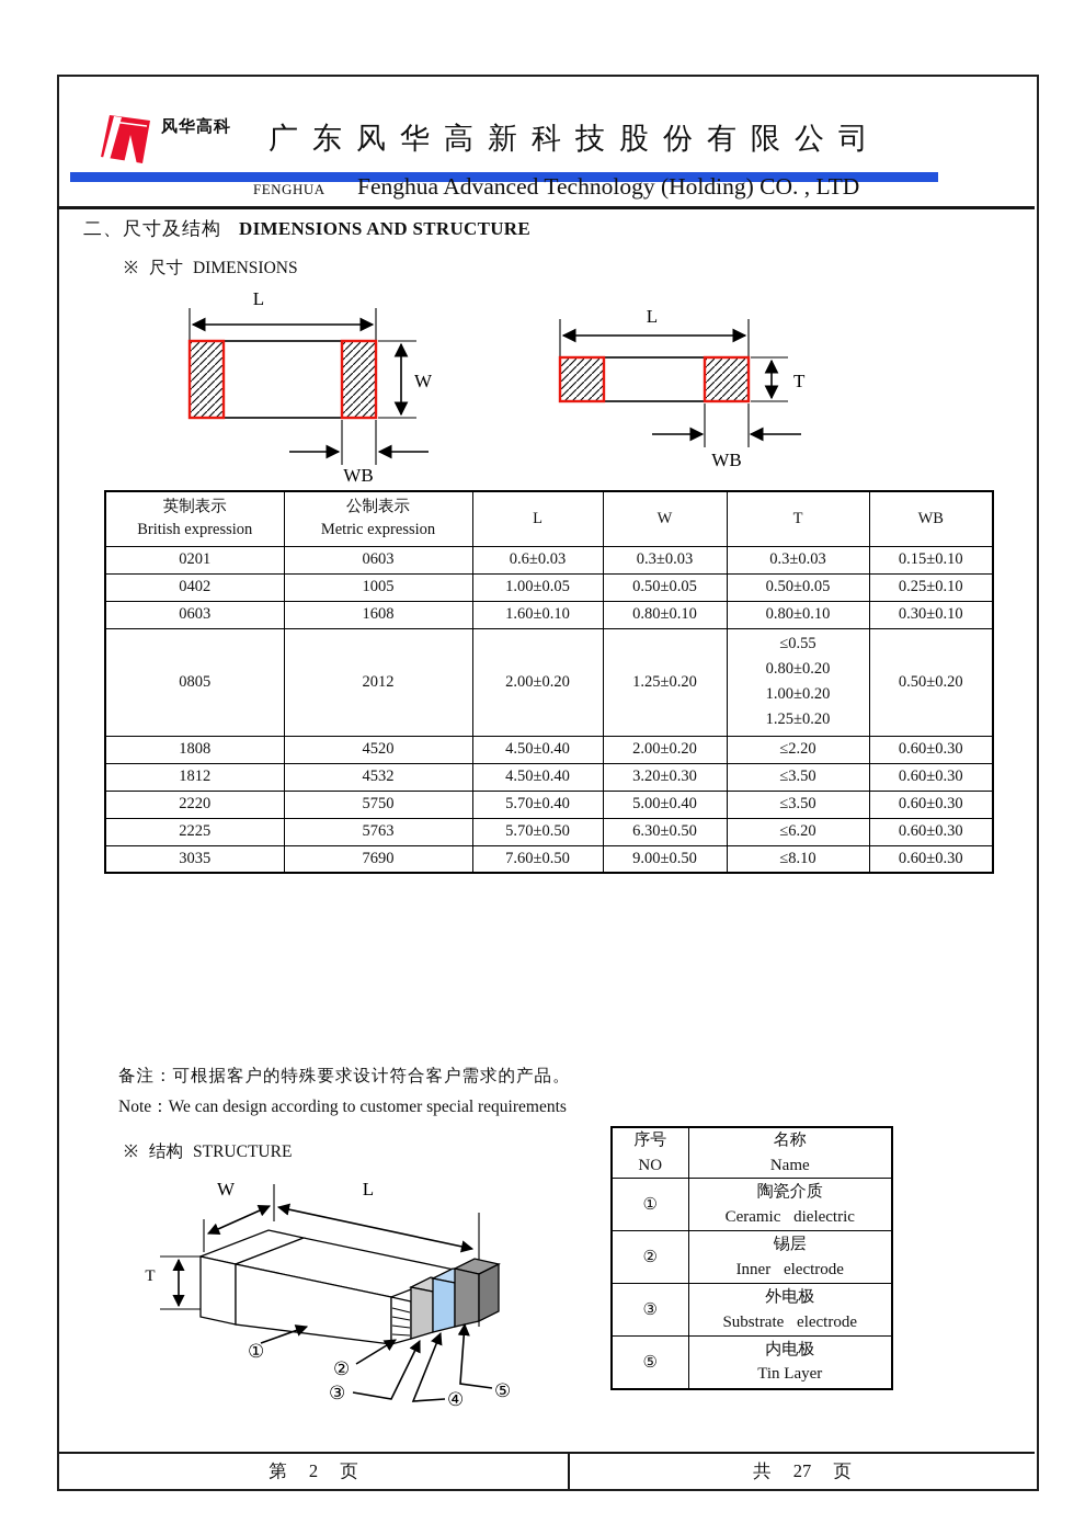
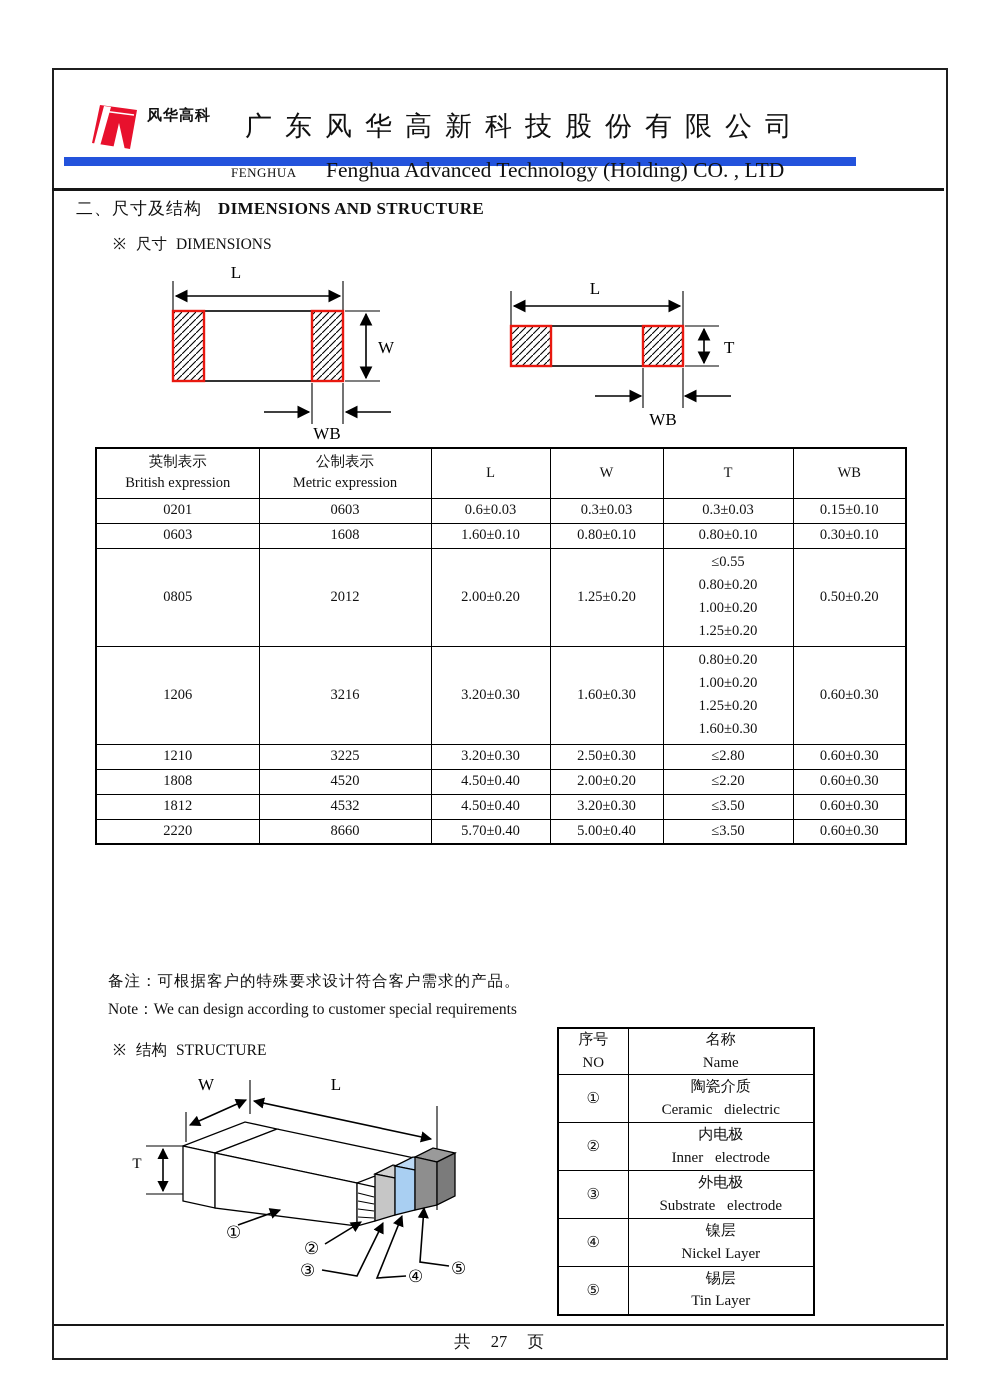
  风华高科
  广东风华高新科技股份有限公司
  FENGHUA
  Fenghua Advanced Technology (Holding) CO. , LTD
  二、尺寸及结构 DIMENSIONS AND STRUCTURE
  ※ 尺寸 DIMENSIONS
  L
  W
  WB
  L
  T
  WB
  英制表示 British expression	公制表示 Metric expression	L	W	T	WB
  0201	0603	0.6±0.03	0.3±0.03	0.3±0.03	0.15±0.10
- 0402	1005	1.00±0.05	0.50±0.05	0.50±0.05	0.25±0.10
  0603	1608	1.60±0.10	0.80±0.10	0.80±0.10	0.30±0.10
  0805	2012	2.00±0.20	1.25±0.20	≤0.55 0.80±0.20 1.00±0.20 1.25±0.20	0.50±0.20
+ 1206	3216	3.20±0.30	1.60±0.30	0.80±0.20 1.00±0.20 1.25±0.20 1.60±0.30	0.60±0.30
+ 1210	3225	3.20±0.30	2.50±0.30	≤2.80	0.60±0.30
  1808	4520	4.50±0.40	2.00±0.20	≤2.20	0.60±0.30
  1812	4532	4.50±0.40	3.20±0.30	≤3.50	0.60±0.30
- 2220	5750	5.70±0.40	5.00±0.40	≤3.50	0.60±0.30
+ 2220	8660	5.70±0.40	5.00±0.40	≤3.50	0.60±0.30
- 2225	5763	5.70±0.50	6.30±0.50	≤6.20	0.60±0.30
- 3035	7690	7.60±0.50	9.00±0.50	≤8.10	0.60±0.30
  备注：可根据客户的特殊要求设计符合客户需求的产品。
  Note：We can design according to customer special requirements
  ※ 结构 STRUCTURE
  W
  L
  T
  ①
  ②
  ③
  ④
  ⑤
  序号 NO	名称 Name
  ①	陶瓷介质 Ceramic dielectric
- ②	锡层 Inner electrode
+ ②	内电极 Inner electrode
  ③	外电极 Substrate electrode
+ ④	镍层 Nickel Layer
- ⑤	内电极 Tin Layer
+ ⑤	锡层 Tin Layer
- 第 2 页
  共 27 页
